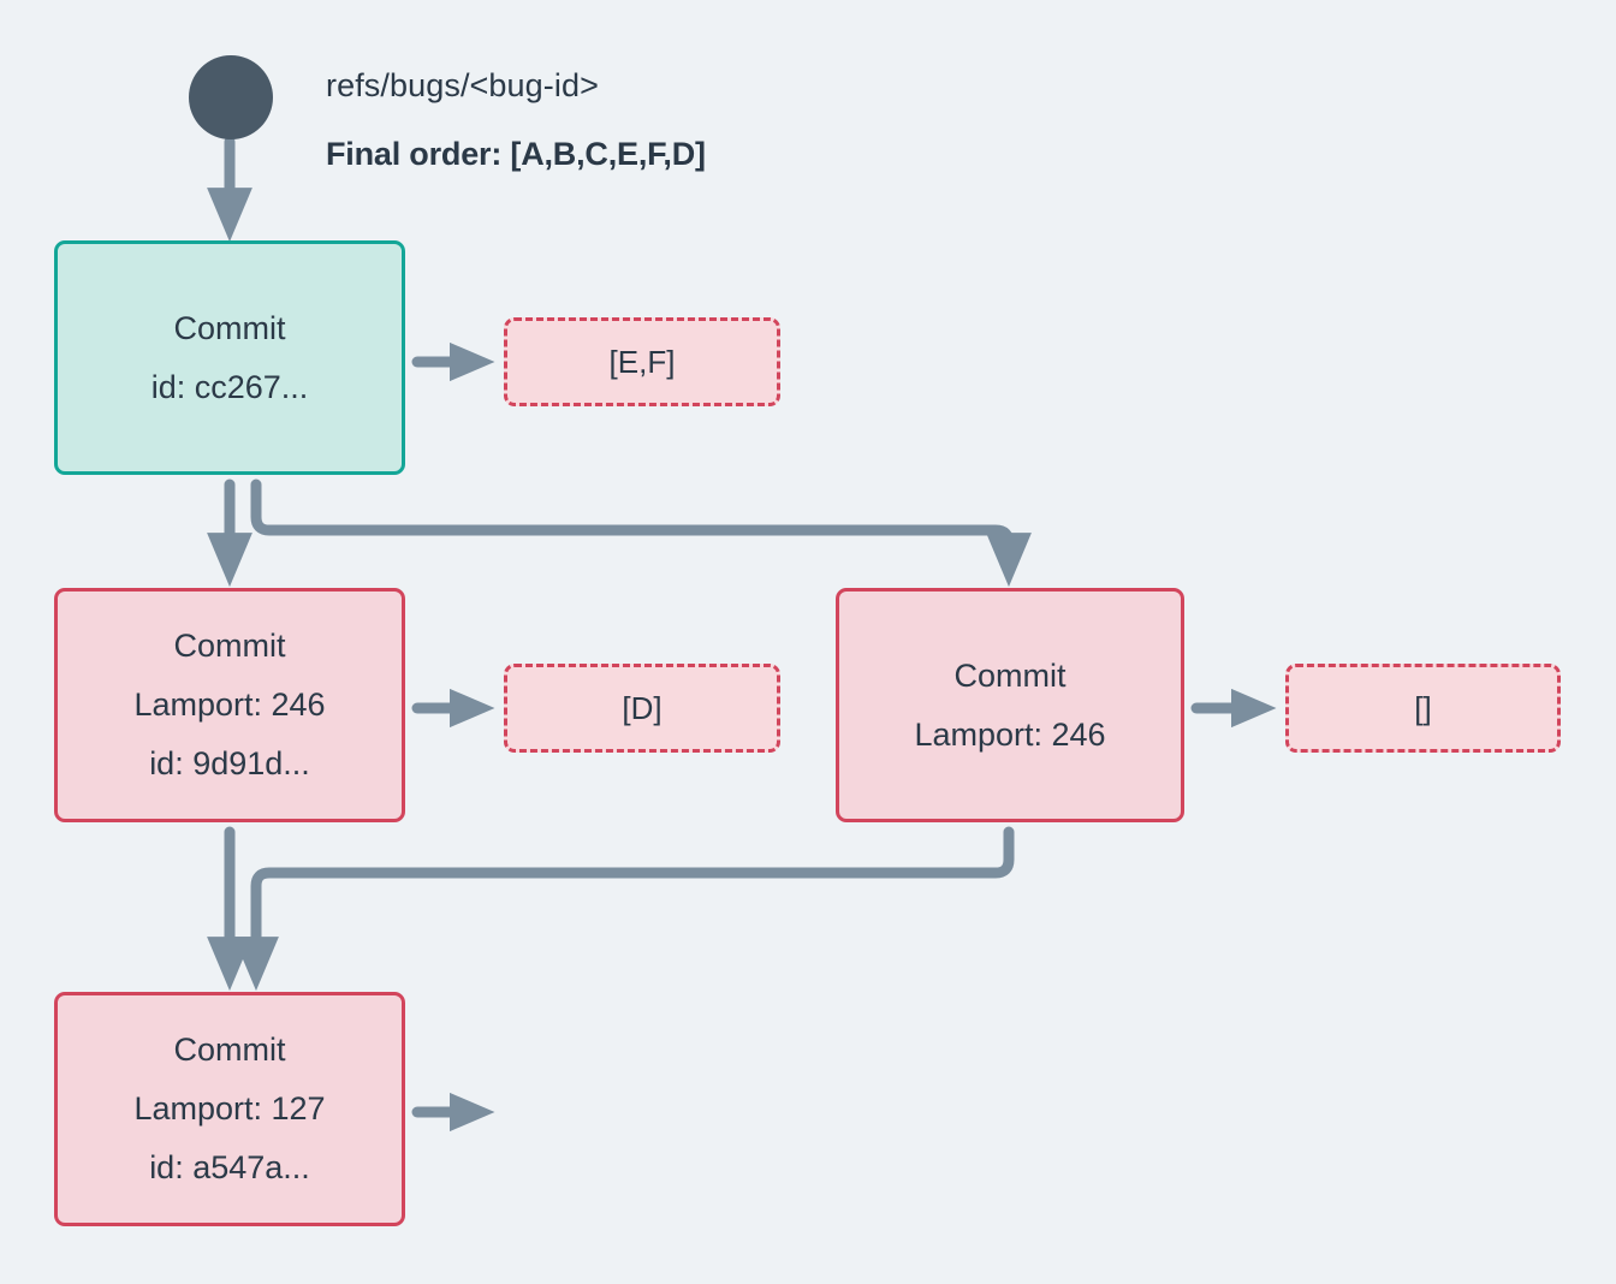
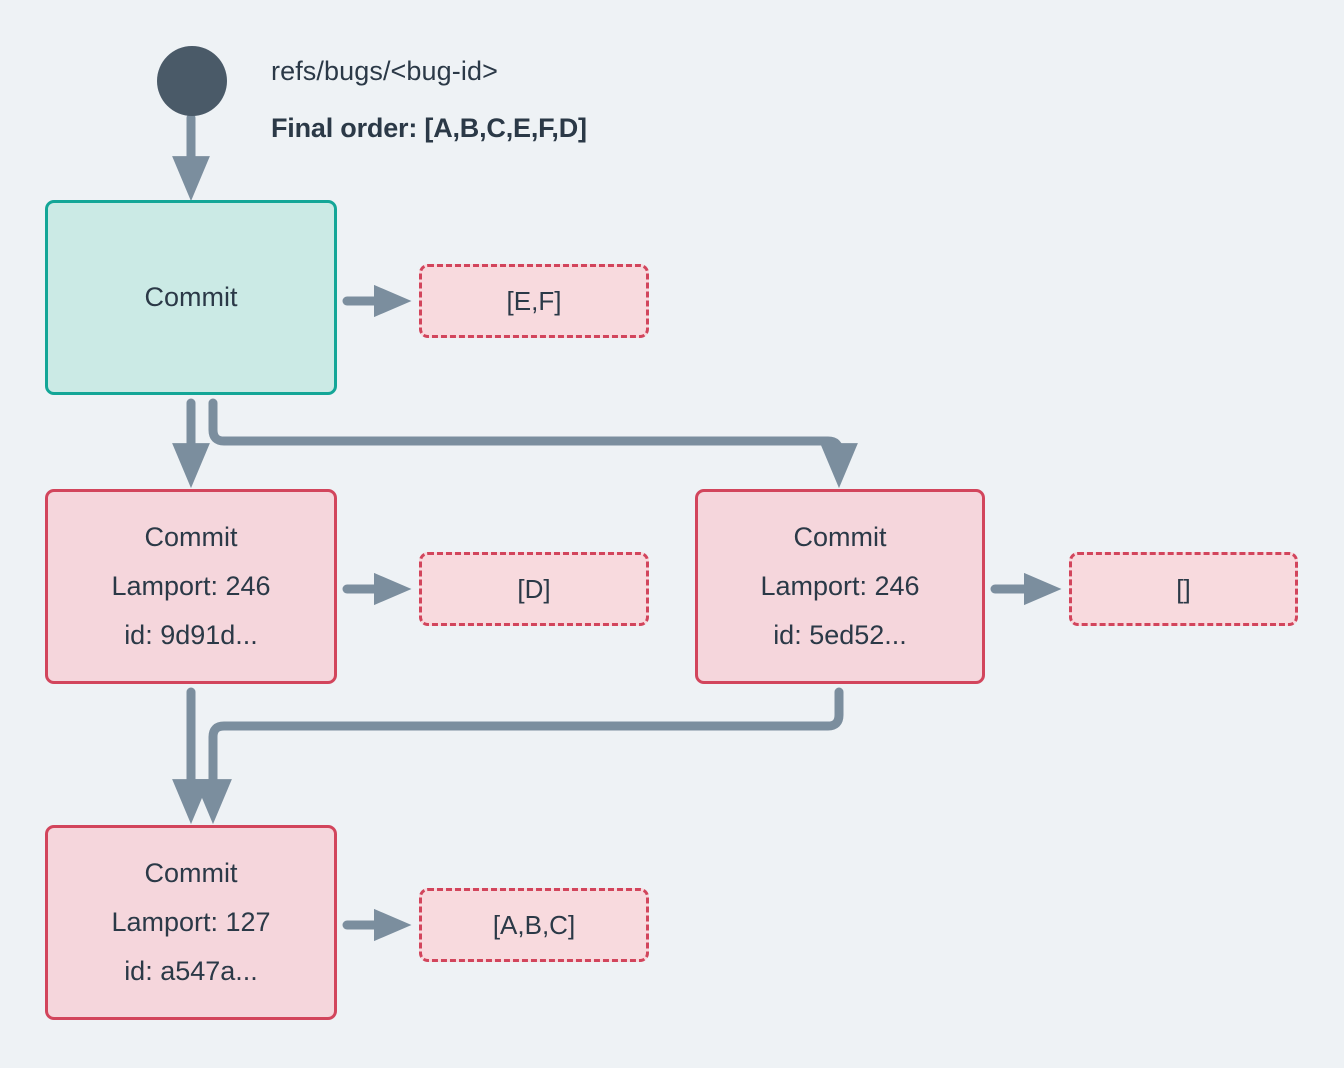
  refs/bugs/<bug-id>
  Final order: [A,B,C,E,F,D]
  Commit
- id: cc267...
  Commit
  Lamport: 246
  id: 9d91d...
  Commit
  Lamport: 246
+ id: 5ed52...
  Commit
  Lamport: 127
  id: a547a...
  [E,F]
  [D]
  []
+ [A,B,C]
